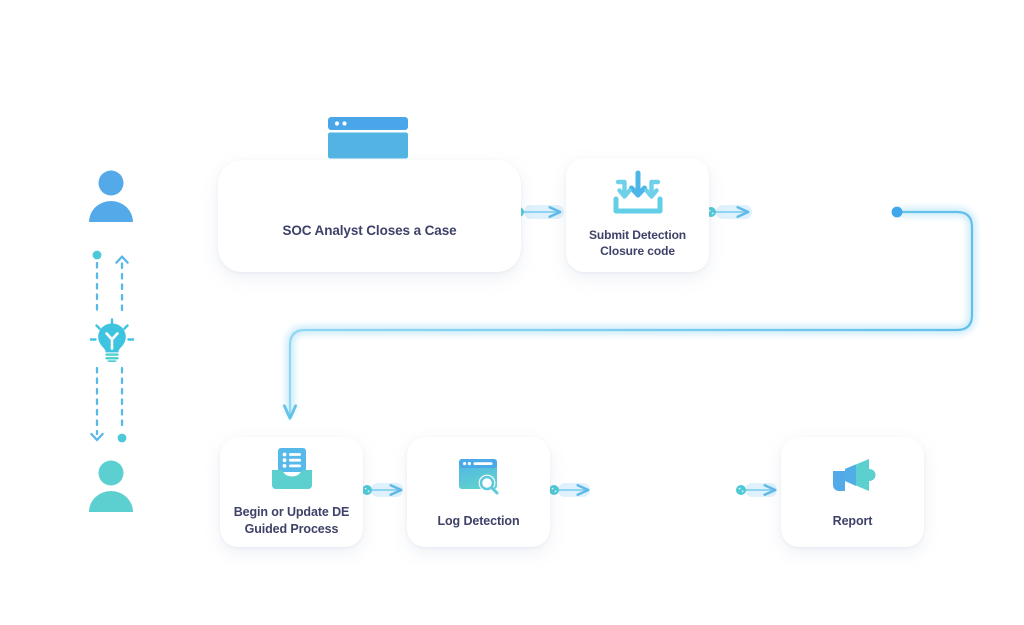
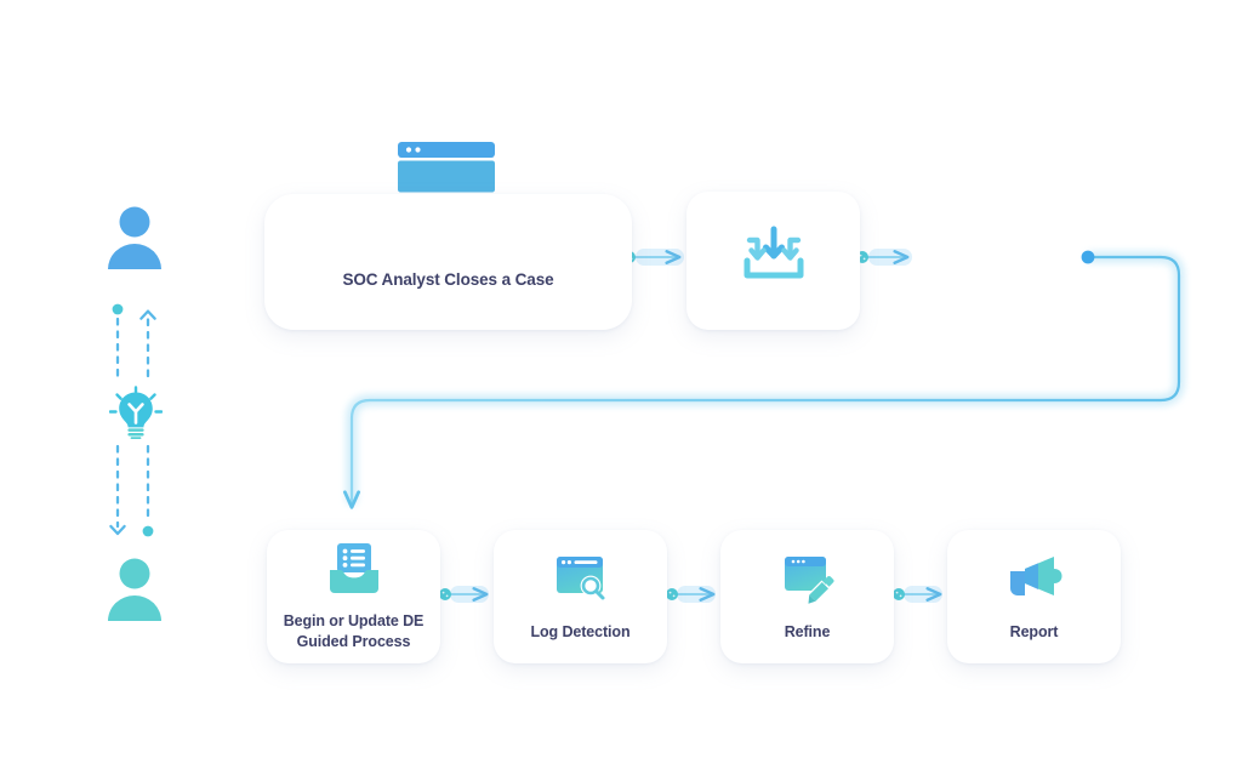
  SOC Analyst Closes a Case
- Submit Detection
- Closure code
  Begin or Update DE
  Guided Process
  Log Detection
+ Refine
  Report
